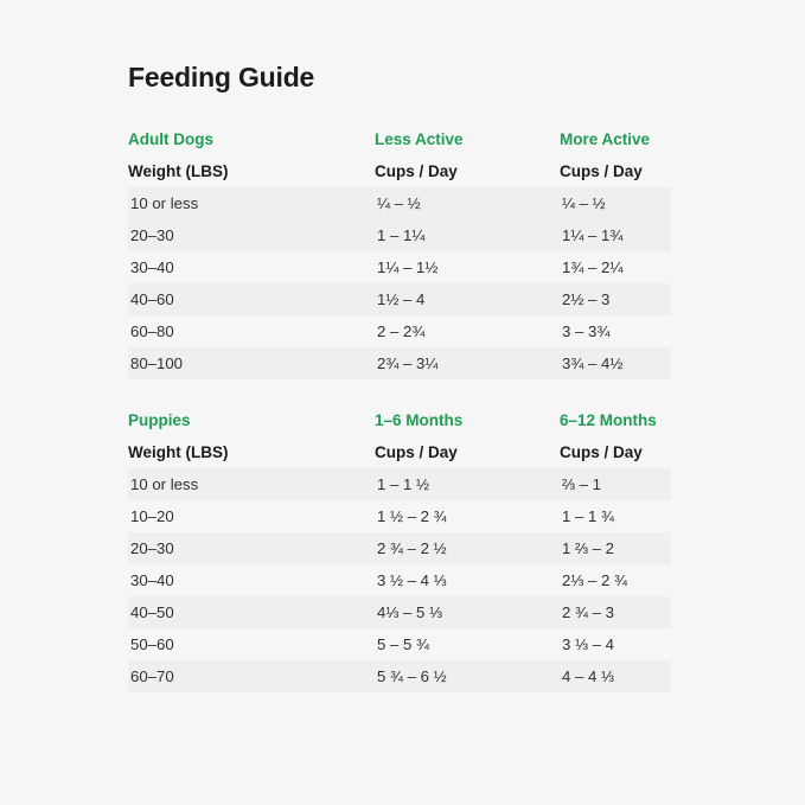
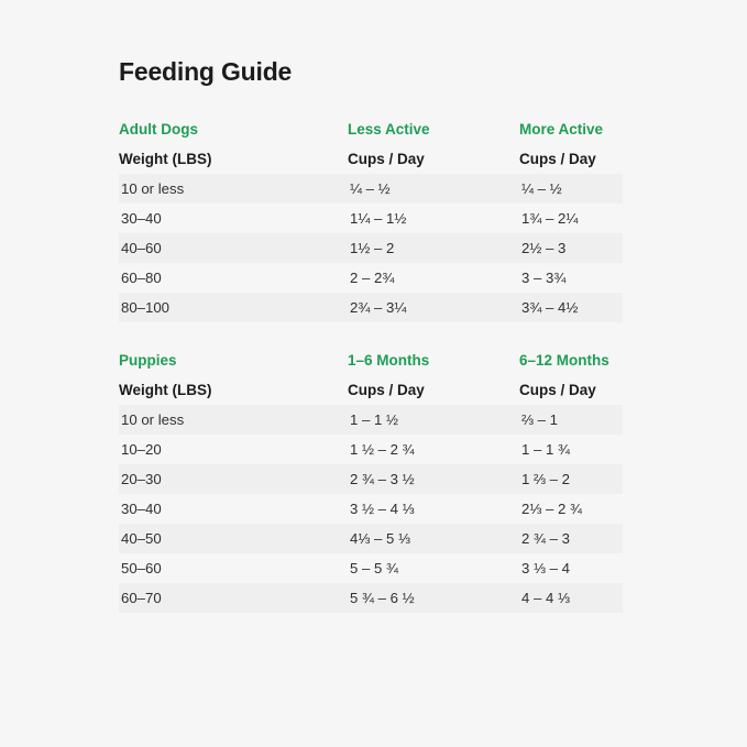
  Feeding Guide
  Adult Dogs	Less Active	More Active
  Weight (LBS)	Cups / Day	Cups / Day
  10 or less	¼ – ½	¼ – ½
- 20–30	1 – 1¼	1¼ – 1¾
  30–40	1¼ – 1½	1¾ – 2¼
- 40–60	1½ – 4	2½ – 3
+ 40–60	1½ – 2	2½ – 3
  60–80	2 – 2¾	3 – 3¾
  80–100	2¾ – 3¼	3¾ – 4½
  Puppies	1–6 Months	6–12 Months
  Weight (LBS)	Cups / Day	Cups / Day
  10 or less	1 – 1 ½	⅔ – 1
  10–20	1 ½ – 2 ¾	1 – 1 ¾
- 20–30	2 ¾ – 2 ½	1 ⅔ – 2
+ 20–30	2 ¾ – 3 ½	1 ⅔ – 2
  30–40	3 ½ – 4 ⅓	2⅓ – 2 ¾
  40–50	4⅓ – 5 ⅓	2 ¾ – 3
  50–60	5 – 5 ¾	3 ⅓ – 4
  60–70	5 ¾ – 6 ½	4 – 4 ⅓
